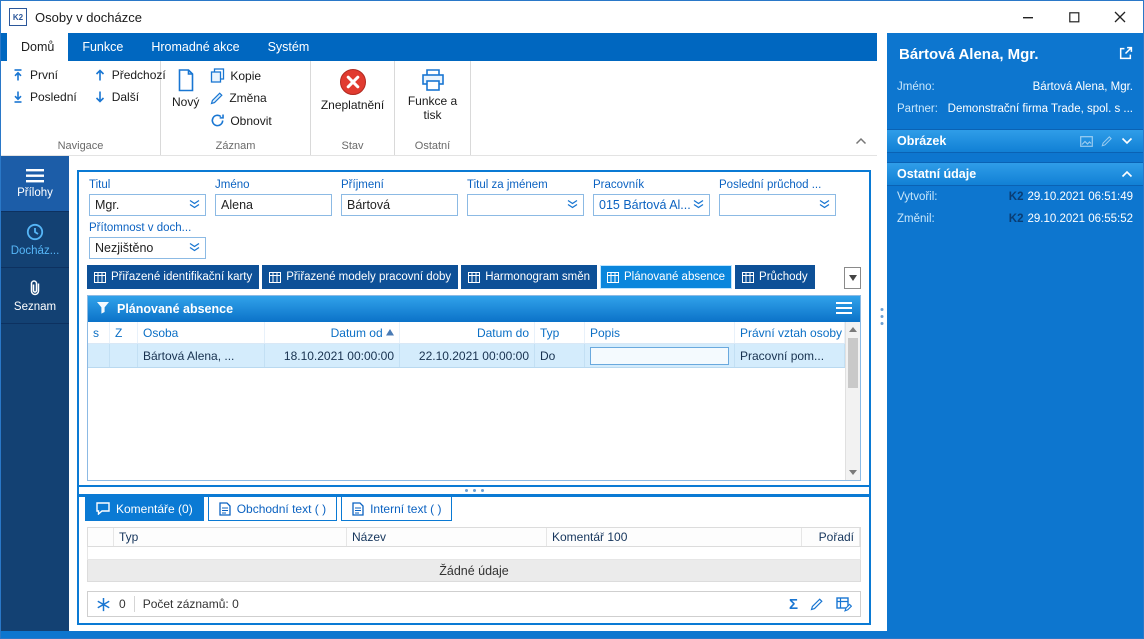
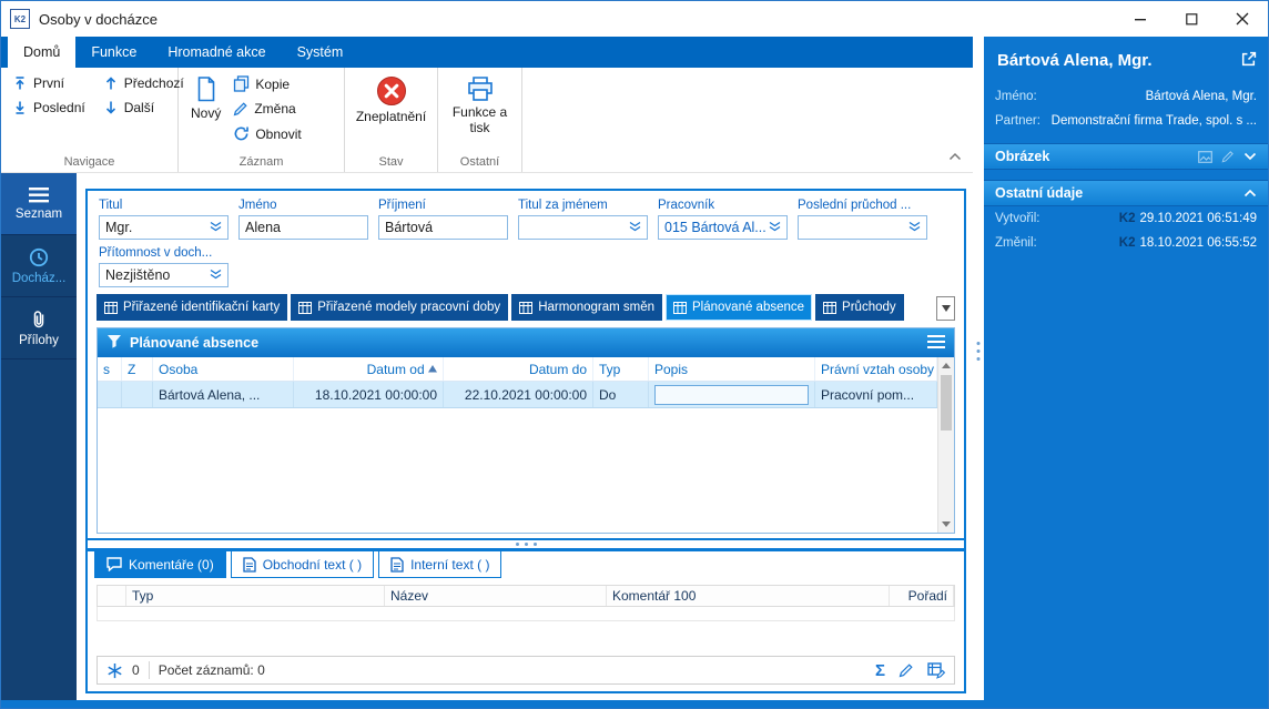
  K2
  Osoby v docházce
  Domů
  Funkce
  Hromadné akce
  Systém
  První
  Předchozí
  Poslední
  Další
  Navigace
  Nový
  Kopie
  Změna
  Obnovit
  Záznam
  Zneplatnění
  Stav
  Funkce a tisk
  Ostatní
- Přílohy
+ Seznam
  Docház...
- Seznam
+ Přílohy
  Titul
  Mgr.
  Jméno
  Alena
  Příjmení
  Bártová
  Titul za jménem
  Pracovník
  015 Bártová Al...
  Poslední průchod ...
  Přítomnost v doch...
  Nezjištěno
  Přiřazené identifikační karty
  Přiřazené modely pracovní doby
  Harmonogram směn
  Plánované absence
  Průchody
  Plánované absence
  s
  Z
  Osoba
  Datum od
  Datum do
  Typ
  Popis
  Právní vztah osoby
  Bártová Alena, ...
  18.10.2021 00:00:00
  22.10.2021 00:00:00
  Do
  Pracovní pom...
  Komentáře (0)
  Obchodní text ( )
  Interní text ( )
  Typ
  Název
  Komentář 100
  Pořadí
- Žádné údaje
  0
  Počet záznamů: 0
  Σ
  Bártová Alena, Mgr.
  Jméno:
  Bártová Alena, Mgr.
  Partner:
  Demonstrační firma Trade, spol. s ...
  Obrázek
  Ostatní údaje
  Vytvořil:
  K2 29.10.2021 06:51:49
  Změnil:
- K2 29.10.2021 06:55:52
+ K2 18.10.2021 06:55:52
